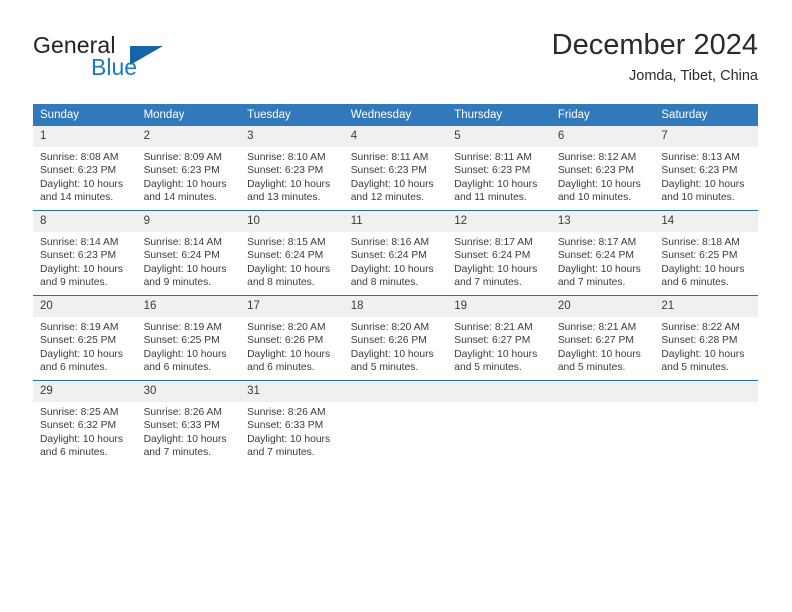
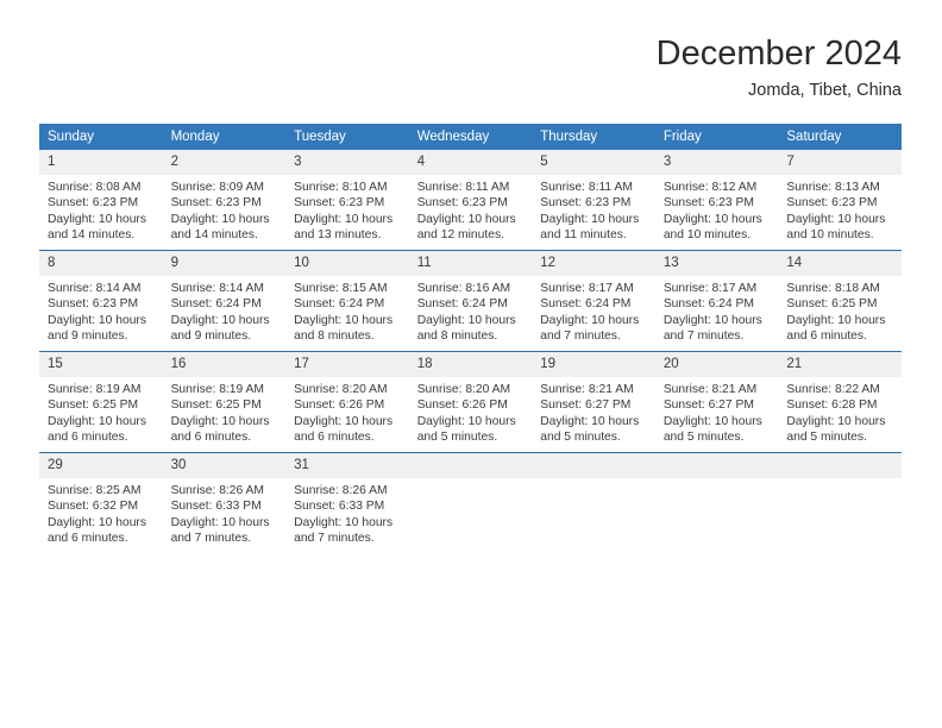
- General
- Blue
  December 2024
  Jomda, Tibet, China
  Sunday	Monday	Tuesday	Wednesday	Thursday	Friday	Saturday
- 1Sunrise: 8:08 AMSunset: 6:23 PMDaylight: 10 hours and 14 minutes.	2Sunrise: 8:09 AMSunset: 6:23 PMDaylight: 10 hours and 14 minutes.	3Sunrise: 8:10 AMSunset: 6:23 PMDaylight: 10 hours and 13 minutes.	4Sunrise: 8:11 AMSunset: 6:23 PMDaylight: 10 hours and 12 minutes.	5Sunrise: 8:11 AMSunset: 6:23 PMDaylight: 10 hours and 11 minutes.	6Sunrise: 8:12 AMSunset: 6:23 PMDaylight: 10 hours and 10 minutes.	7Sunrise: 8:13 AMSunset: 6:23 PMDaylight: 10 hours and 10 minutes.
+ 1Sunrise: 8:08 AMSunset: 6:23 PMDaylight: 10 hours and 14 minutes.	2Sunrise: 8:09 AMSunset: 6:23 PMDaylight: 10 hours and 14 minutes.	3Sunrise: 8:10 AMSunset: 6:23 PMDaylight: 10 hours and 13 minutes.	4Sunrise: 8:11 AMSunset: 6:23 PMDaylight: 10 hours and 12 minutes.	5Sunrise: 8:11 AMSunset: 6:23 PMDaylight: 10 hours and 11 minutes.	3Sunrise: 8:12 AMSunset: 6:23 PMDaylight: 10 hours and 10 minutes.	7Sunrise: 8:13 AMSunset: 6:23 PMDaylight: 10 hours and 10 minutes.
  8Sunrise: 8:14 AMSunset: 6:23 PMDaylight: 10 hours and 9 minutes.	9Sunrise: 8:14 AMSunset: 6:24 PMDaylight: 10 hours and 9 minutes.	10Sunrise: 8:15 AMSunset: 6:24 PMDaylight: 10 hours and 8 minutes.	11Sunrise: 8:16 AMSunset: 6:24 PMDaylight: 10 hours and 8 minutes.	12Sunrise: 8:17 AMSunset: 6:24 PMDaylight: 10 hours and 7 minutes.	13Sunrise: 8:17 AMSunset: 6:24 PMDaylight: 10 hours and 7 minutes.	14Sunrise: 8:18 AMSunset: 6:25 PMDaylight: 10 hours and 6 minutes.
- 20Sunrise: 8:19 AMSunset: 6:25 PMDaylight: 10 hours and 6 minutes.	16Sunrise: 8:19 AMSunset: 6:25 PMDaylight: 10 hours and 6 minutes.	17Sunrise: 8:20 AMSunset: 6:26 PMDaylight: 10 hours and 6 minutes.	18Sunrise: 8:20 AMSunset: 6:26 PMDaylight: 10 hours and 5 minutes.	19Sunrise: 8:21 AMSunset: 6:27 PMDaylight: 10 hours and 5 minutes.	20Sunrise: 8:21 AMSunset: 6:27 PMDaylight: 10 hours and 5 minutes.	21Sunrise: 8:22 AMSunset: 6:28 PMDaylight: 10 hours and 5 minutes.
+ 15Sunrise: 8:19 AMSunset: 6:25 PMDaylight: 10 hours and 6 minutes.	16Sunrise: 8:19 AMSunset: 6:25 PMDaylight: 10 hours and 6 minutes.	17Sunrise: 8:20 AMSunset: 6:26 PMDaylight: 10 hours and 6 minutes.	18Sunrise: 8:20 AMSunset: 6:26 PMDaylight: 10 hours and 5 minutes.	19Sunrise: 8:21 AMSunset: 6:27 PMDaylight: 10 hours and 5 minutes.	20Sunrise: 8:21 AMSunset: 6:27 PMDaylight: 10 hours and 5 minutes.	21Sunrise: 8:22 AMSunset: 6:28 PMDaylight: 10 hours and 5 minutes.
  29Sunrise: 8:25 AMSunset: 6:32 PMDaylight: 10 hours and 6 minutes.	30Sunrise: 8:26 AMSunset: 6:33 PMDaylight: 10 hours and 7 minutes.	31Sunrise: 8:26 AMSunset: 6:33 PMDaylight: 10 hours and 7 minutes.
